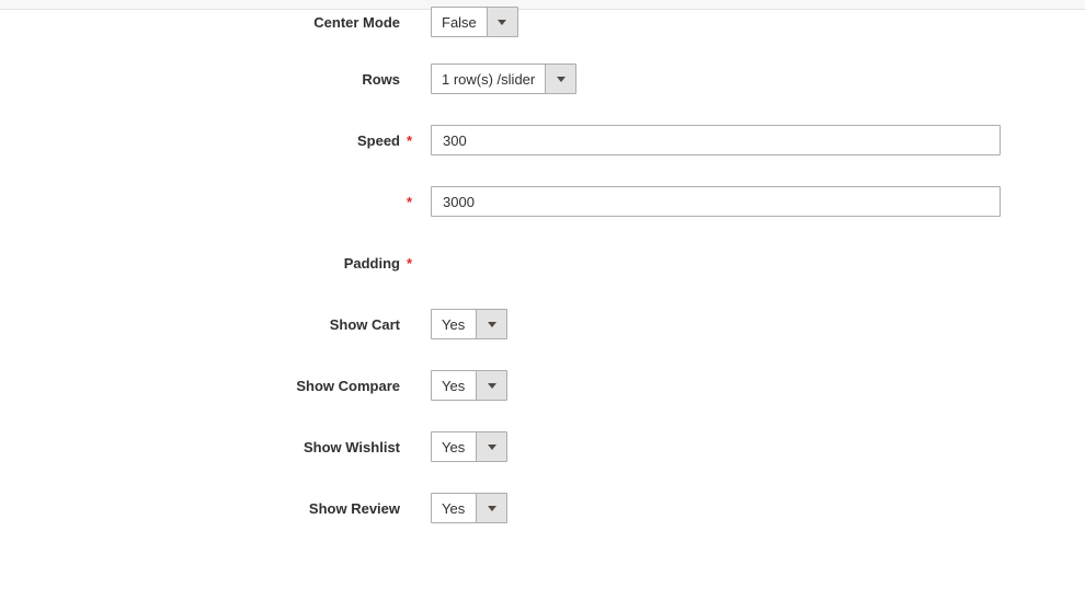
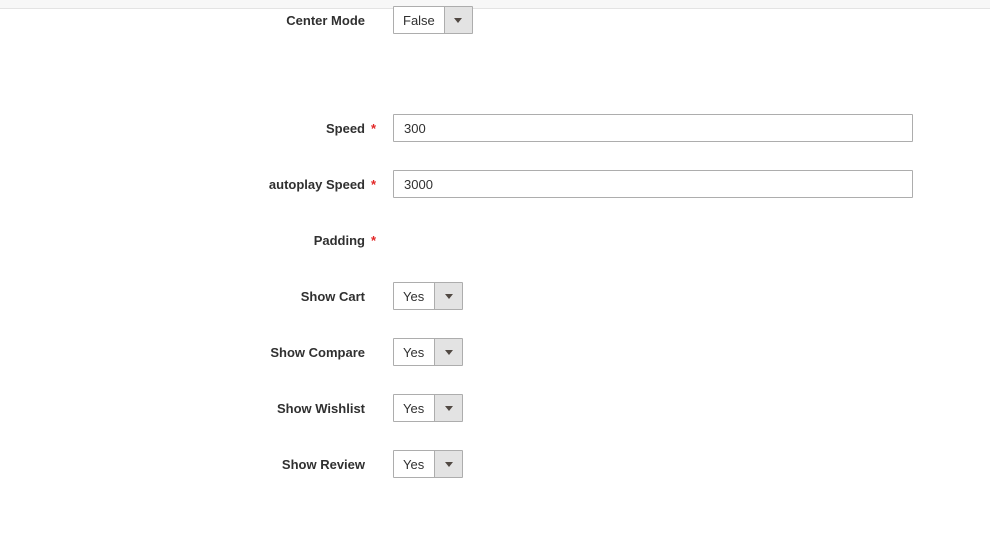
  Center Mode
  False
- Rows
- 1 row(s) /slider
  Speed
  *
  300
+ autoplay Speed
  *
  3000
  Padding
  *
  Show Cart
  Yes
  Show Compare
  Yes
  Show Wishlist
  Yes
  Show Review
  Yes
